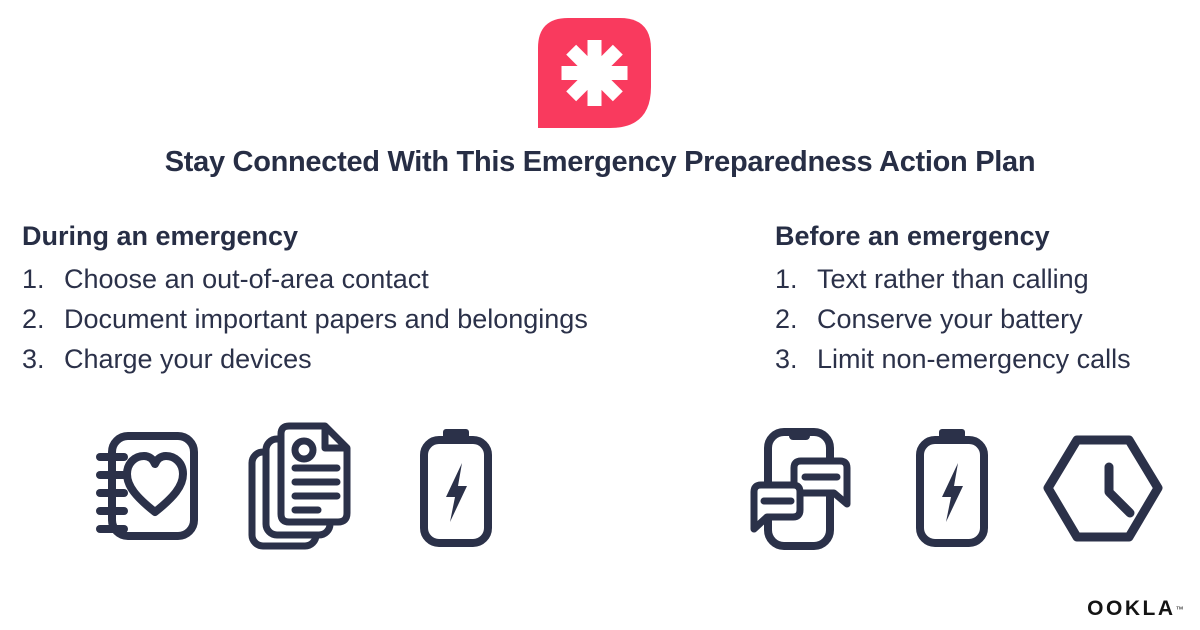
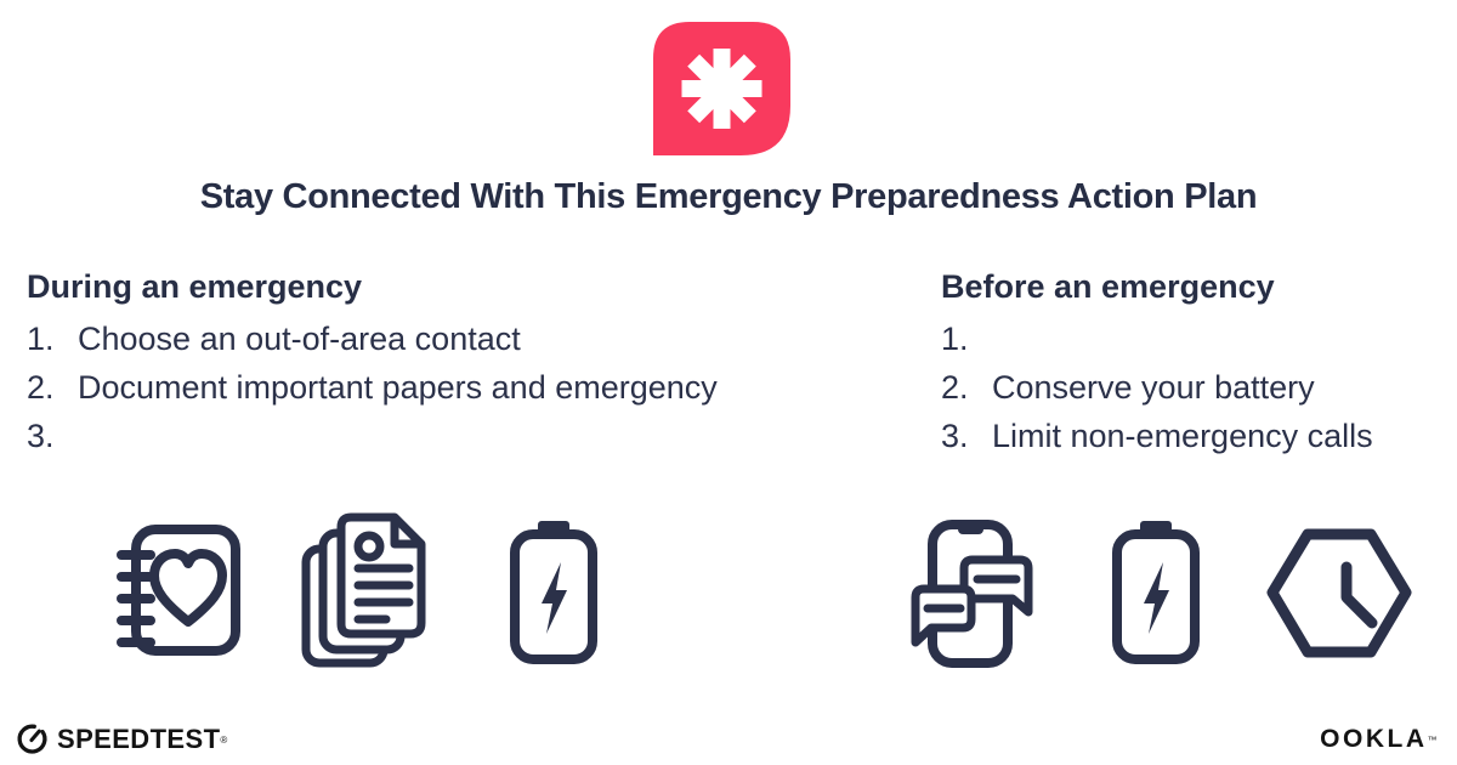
  Stay Connected With This Emergency Preparedness Action Plan
  During an emergency
  1.
  Choose an out-of-area contact
  2.
- Document important papers and belongings
+ Document important papers and emergency
  3.
- Charge your devices
  Before an emergency
  1.
- Text rather than calling
  2.
  Conserve your battery
  3.
  Limit non-emergency calls
+ SPEEDTEST®
  OOKLA™
